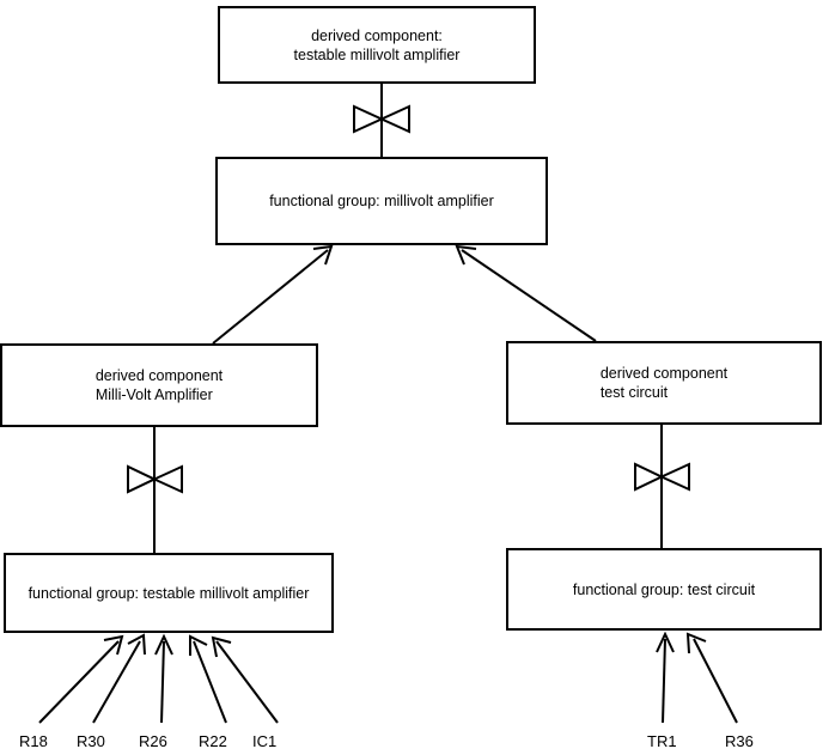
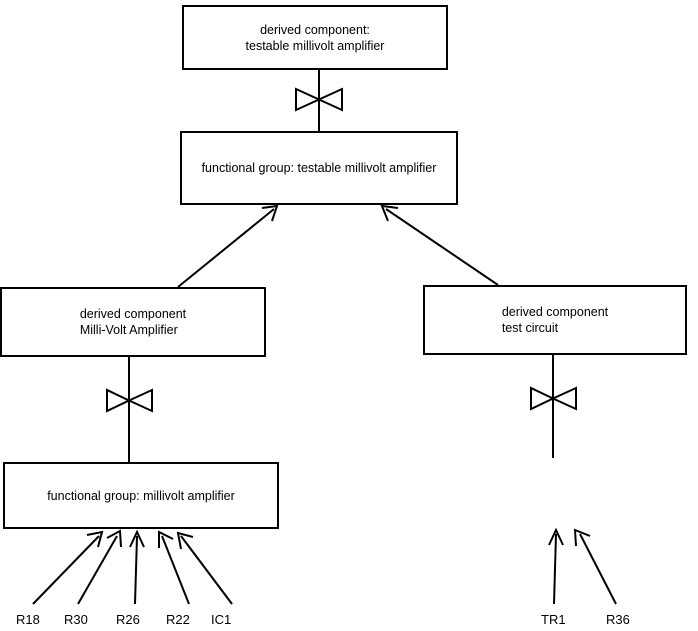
  derived component:
  testable millivolt amplifier
- functional group: millivolt amplifier
+ functional group: testable millivolt amplifier
  derived component
  Milli-Volt Amplifier
  derived component
  test circuit
- functional group: testable millivolt amplifier
+ functional group: millivolt amplifier
- functional group: test circuit
  R18
  R30
  R26
  R22
  IC1
  TR1
  R36
